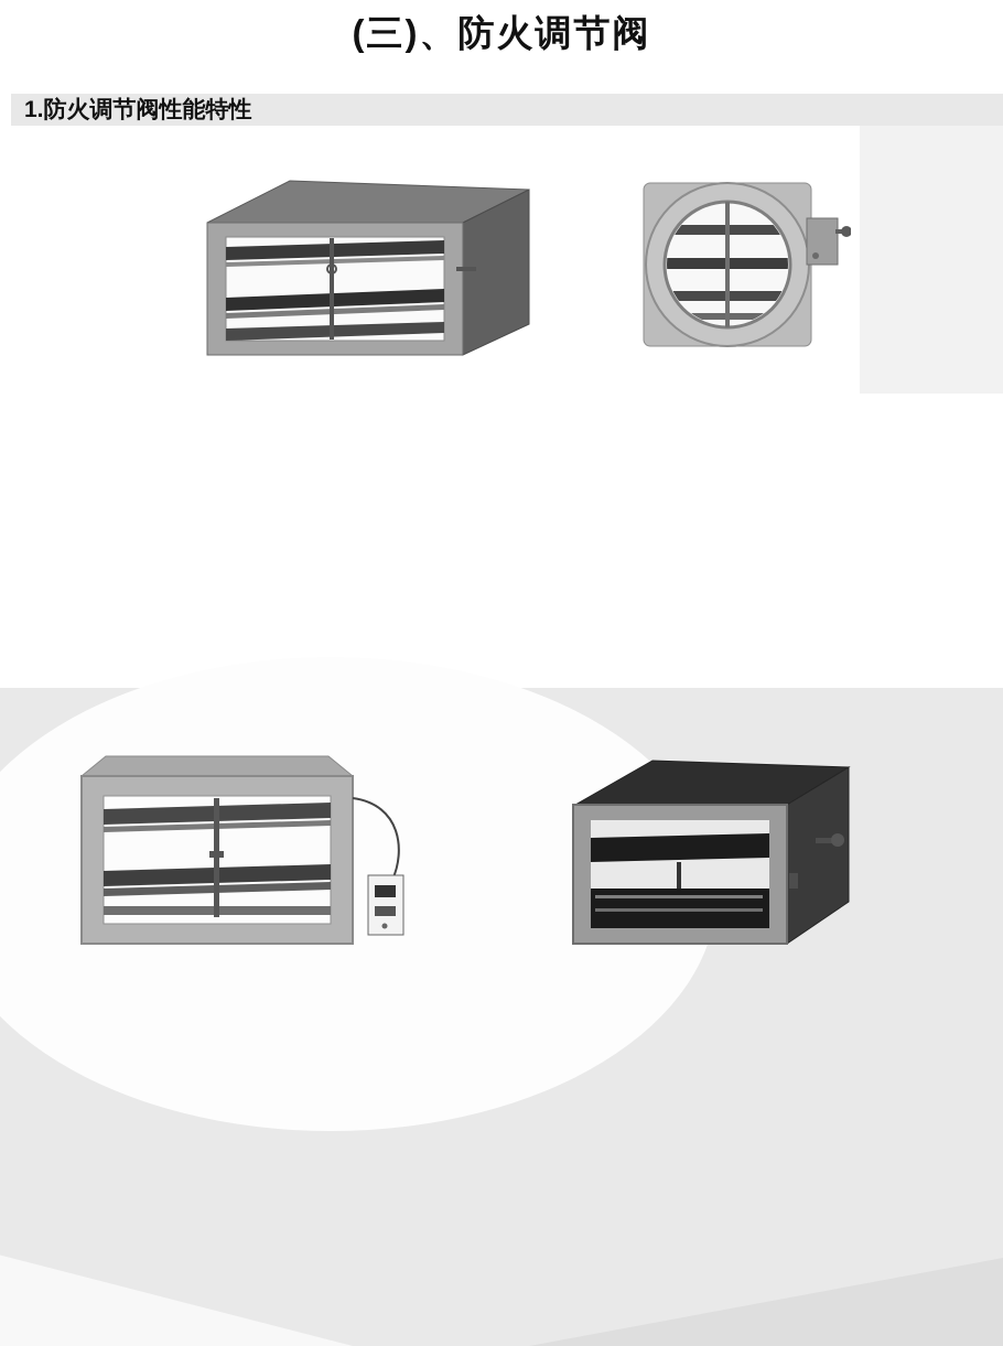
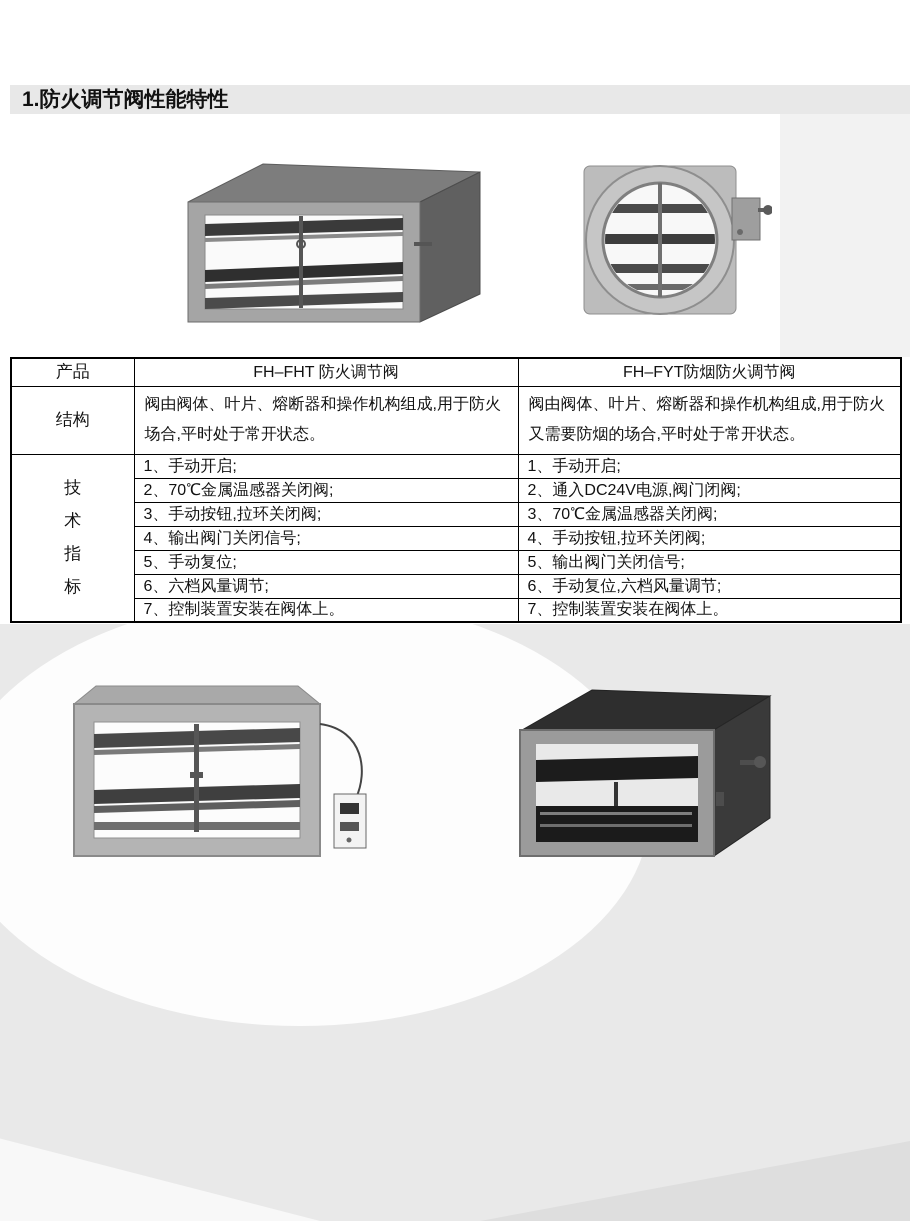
- (三)、防火调节阀
  1.防火调节阀性能特性
+ 产品	FH–FHT 防火调节阀	FH–FYT防烟防火调节阀
+ 结构	阀由阀体、叶片、熔断器和操作机构组成,用于防火场合,平时处于常开状态。	阀由阀体、叶片、熔断器和操作机构组成,用于防火又需要防烟的场合,平时处于常开状态。
+ 技 术 指 标	1、手动开启;	1、手动开启;
+ 2、70℃金属温感器关闭阀;	2、通入DC24V电源,阀门闭阀;
+ 3、手动按钮,拉环关闭阀;	3、70℃金属温感器关闭阀;
+ 4、输出阀门关闭信号;	4、手动按钮,拉环关闭阀;
+ 5、手动复位;	5、输出阀门关闭信号;
+ 6、六档风量调节;	6、手动复位,六档风量调节;
+ 7、控制装置安装在阀体上。	7、控制装置安装在阀体上。
